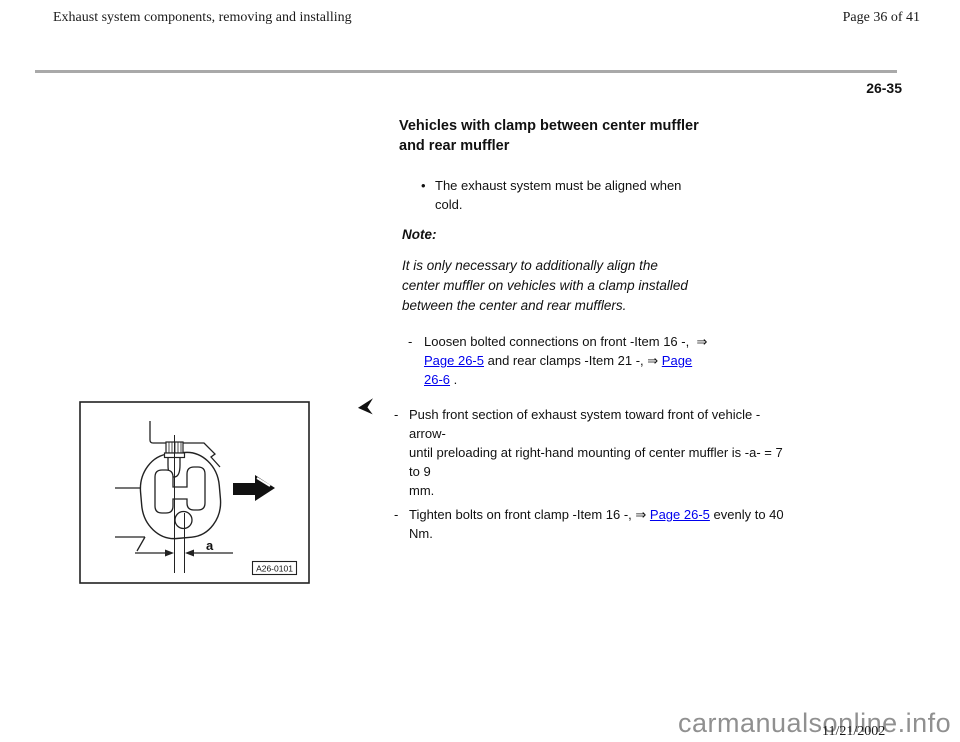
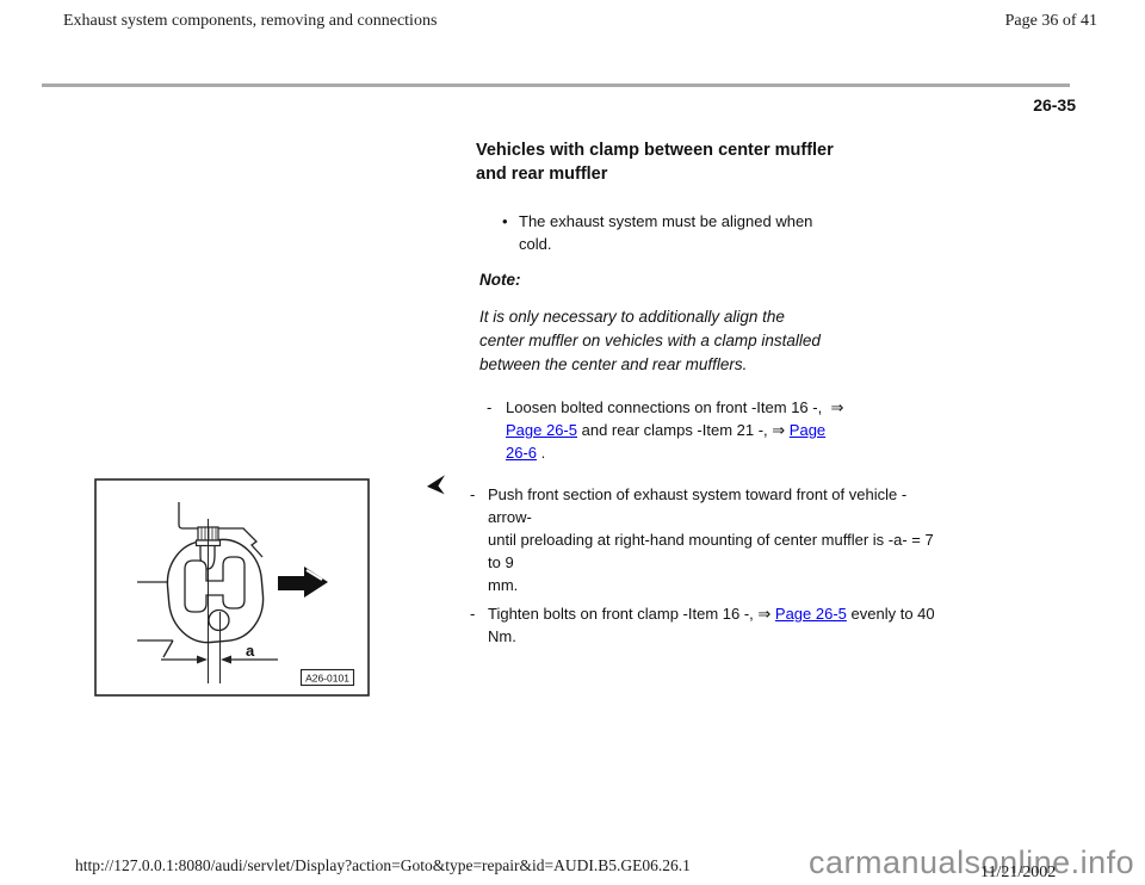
- Exhaust system components, removing and installing
+ Exhaust system components, removing and connections
  Page 36 of 41
  26-35
  Vehicles with clamp between center muffler
  and rear muffler
  •
  The exhaust system must be aligned when
  cold.
  Note:
  It is only necessary to additionally align the
  center muffler on vehicles with a clamp installed
  between the center and rear mufflers.
  -
  Loosen bolted connections on front -Item 16 -, ⇒
  Page 26-5 and rear clamps -Item 21 -, ⇒ Page
  26-6 .
  a
  A26-0101
  -
  Push front section of exhaust system toward front of vehicle -arrow-
  until preloading at right-hand mounting of center muffler is -a- = 7 to 9
  mm.
  -
  Tighten bolts on front clamp -Item 16 -, ⇒ Page 26-5 evenly to 40 Nm.
+ http://127.0.0.1:8080/audi/servlet/Display?action=Goto&type=repair&id=AUDI.B5.GE06.26.1
  carmanualsonline.info
  11/21/2002
